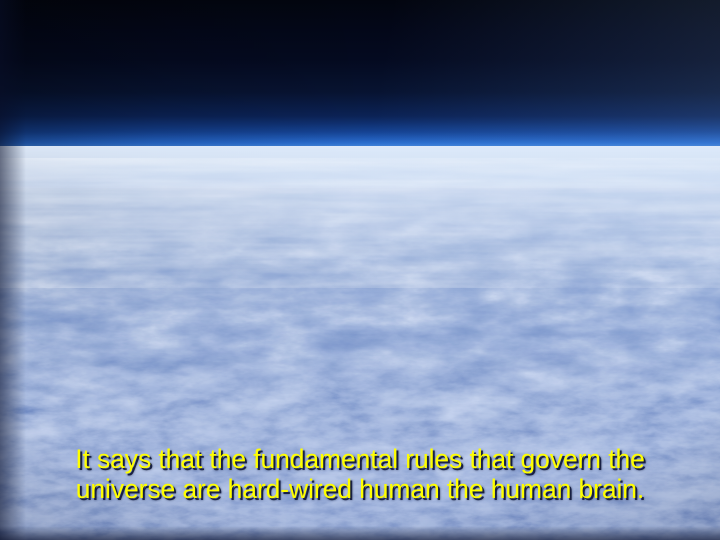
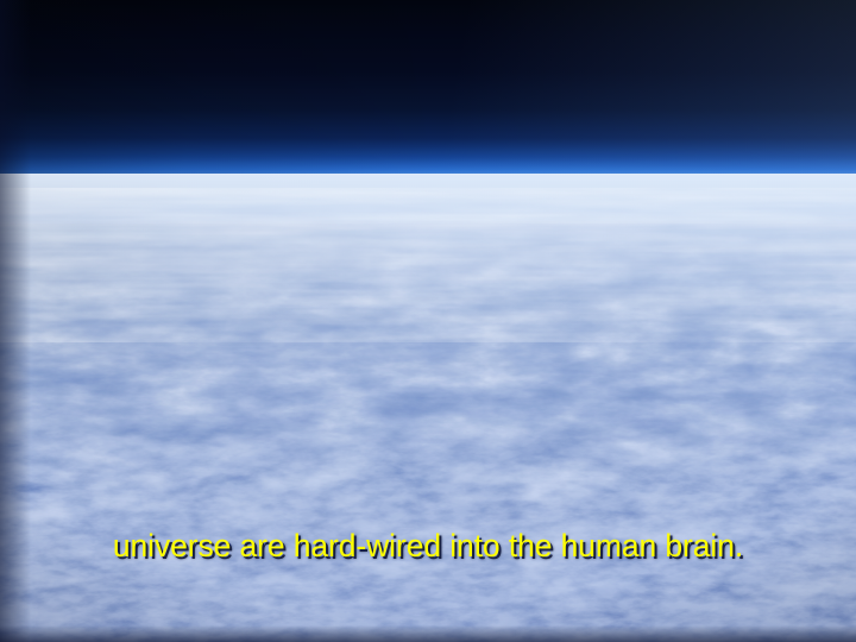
- It says that the fundamental rules that govern the
- universe are hard-wired human the human brain.
+ universe are hard-wired into the human brain.
